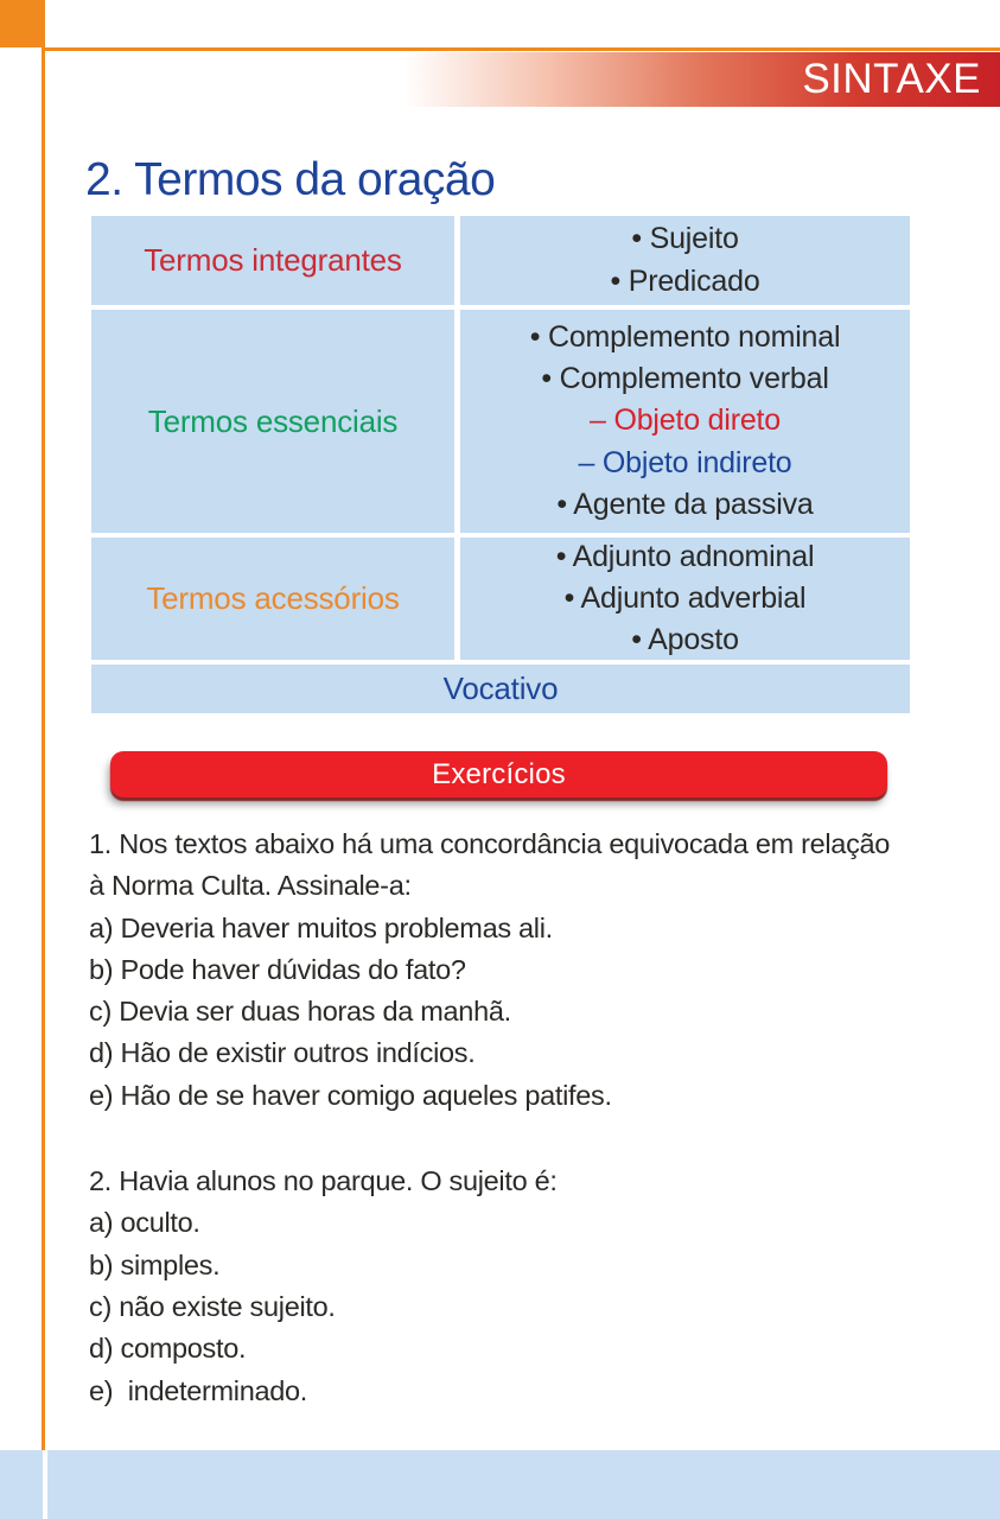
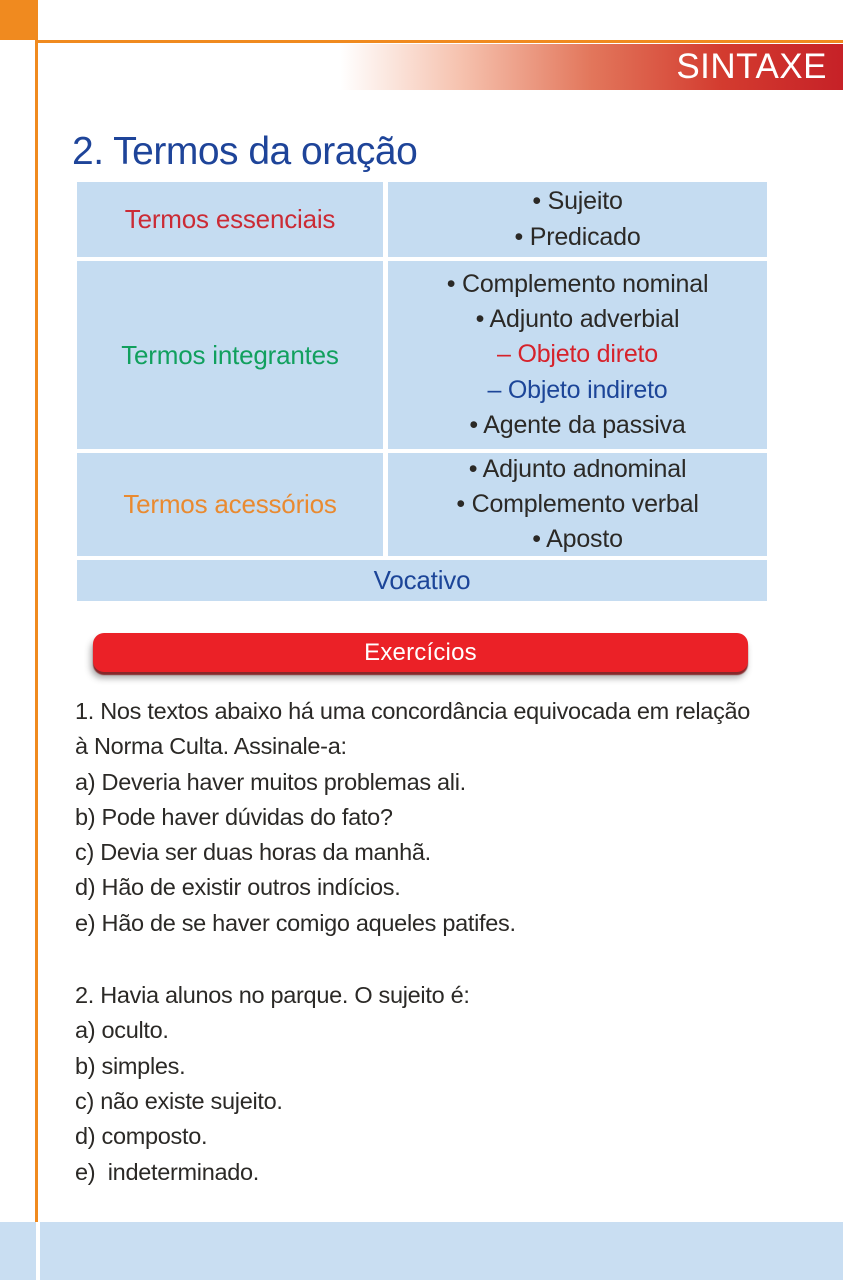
  SINTAXE
  2. Termos da oração
- Termos integrantes
+ Termos essenciais
  • Sujeito
  • Predicado
- Termos essenciais
+ Termos integrantes
  • Complemento nominal
- • Complemento verbal
+ • Adjunto adverbial
  – Objeto direto
  – Objeto indireto
  • Agente da passiva
  Termos acessórios
  • Adjunto adnominal
- • Adjunto adverbial
+ • Complemento verbal
  • Aposto
  Vocativo
  Exercícios
  1. Nos textos abaixo há uma concordância equivocada em relação
  à Norma Culta. Assinale-a:
  a) Deveria haver muitos problemas ali.
  b) Pode haver dúvidas do fato?
  c) Devia ser duas horas da manhã.
  d) Hão de existir outros indícios.
  e) Hão de se haver comigo aqueles patifes.
  2. Havia alunos no parque. O sujeito é:
  a) oculto.
  b) simples.
  c) não existe sujeito.
  d) composto.
  e) indeterminado.
